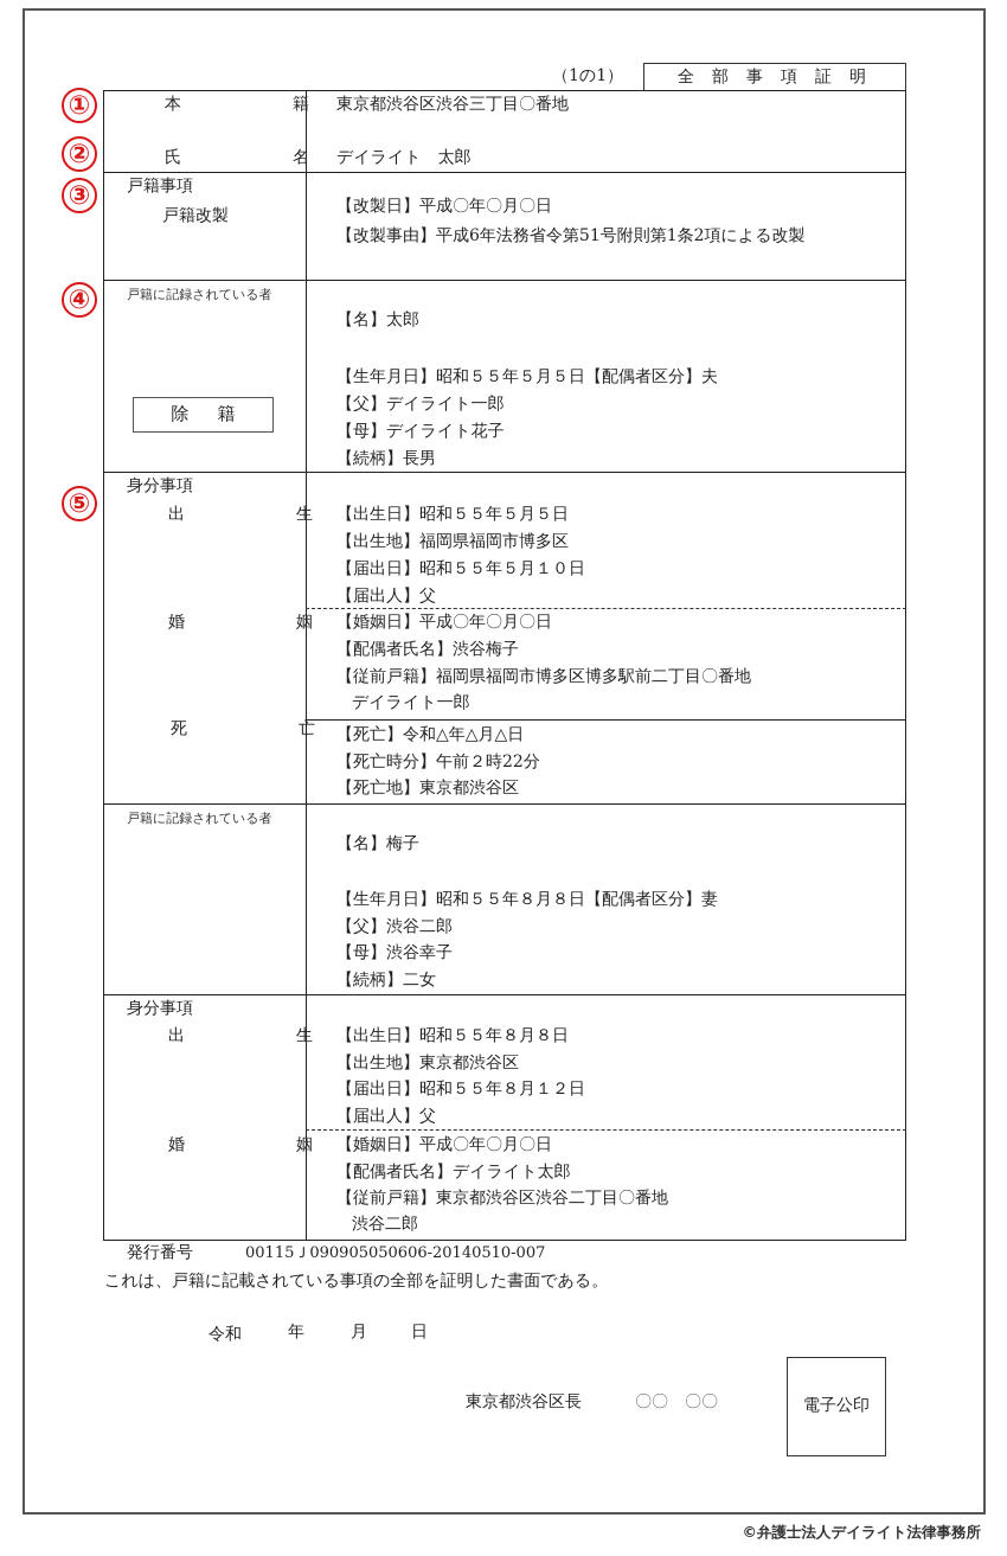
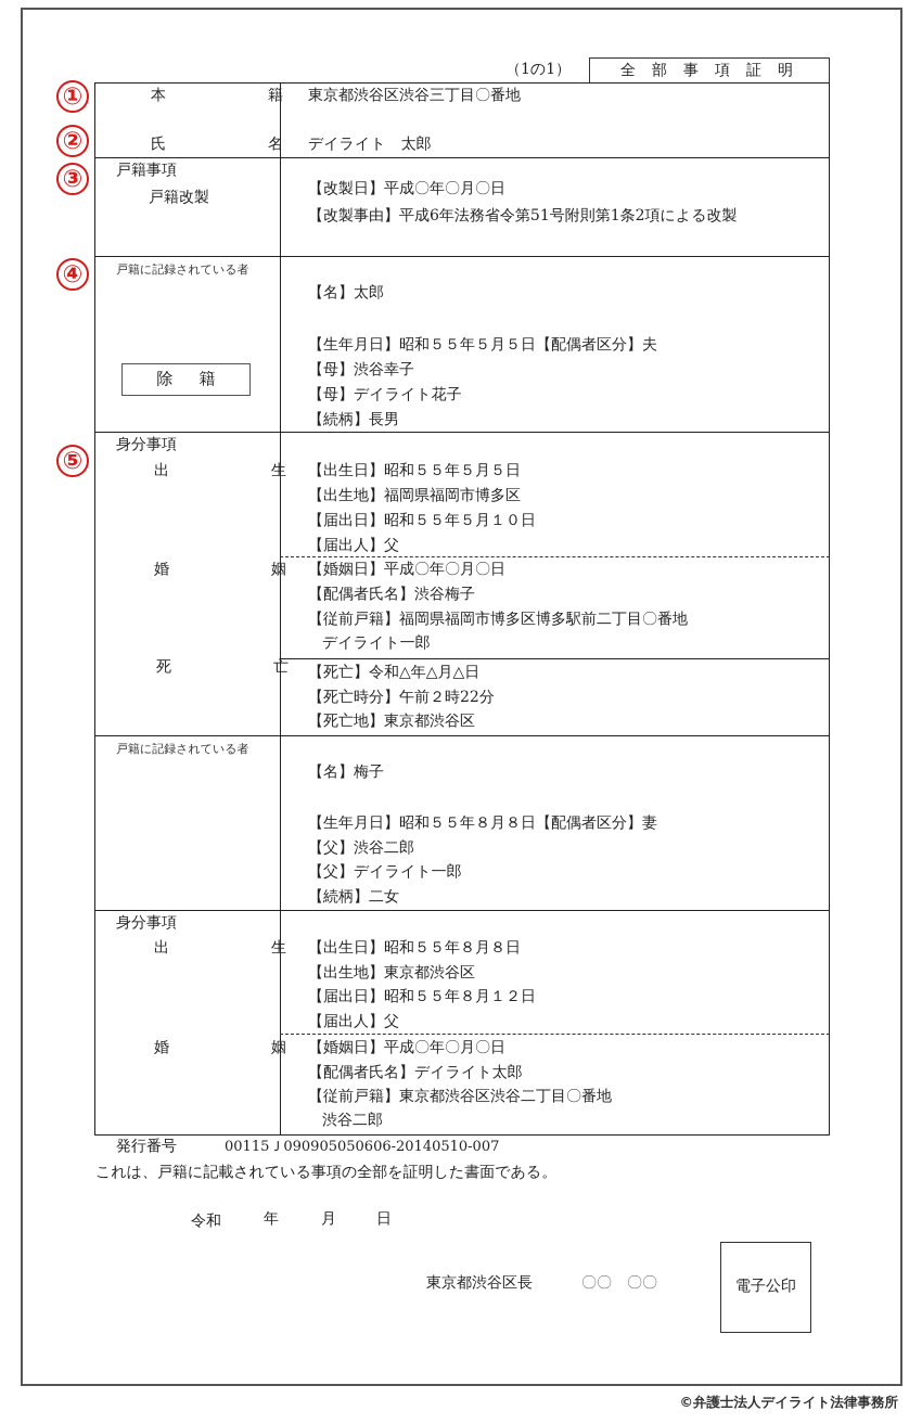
  （1の1）
  全部事項証明
  ①
  ②
  ③
  ④
  ⑤
  本 籍
  東京都渋谷区渋谷三丁目〇番地
  氏 名
  デイライト 太郎
  戸籍事項
  戸籍改製
  【改製日】平成〇年〇月〇日
  【改製事由】平成6年法務省令第51号附則第1条2項による改製
  戸籍に記録されている者
  除籍
  【名】太郎
  【生年月日】昭和５５年５月５日【配偶者区分】夫
- 【父】デイライト一郎
+ 【母】渋谷幸子
  【母】デイライト花子
  【続柄】長男
  身分事項
  出 生
  【出生日】昭和５５年５月５日
  【出生地】福岡県福岡市博多区
  【届出日】昭和５５年５月１０日
  【届出人】父
  婚 姻
  【婚姻日】平成〇年〇月〇日
  【配偶者氏名】渋谷梅子
  【従前戸籍】福岡県福岡市博多区博多駅前二丁目〇番地
  デイライト一郎
  死 亡
  【死亡】令和△年△月△日
  【死亡時分】午前２時22分
  【死亡地】東京都渋谷区
  戸籍に記録されている者
  【名】梅子
  【生年月日】昭和５５年８月８日【配偶者区分】妻
  【父】渋谷二郎
- 【母】渋谷幸子
+ 【父】デイライト一郎
  【続柄】二女
  身分事項
  出 生
  【出生日】昭和５５年８月８日
  【出生地】東京都渋谷区
  【届出日】昭和５５年８月１２日
  【届出人】父
  婚 姻
  【婚姻日】平成〇年〇月〇日
  【配偶者氏名】デイライト太郎
  【従前戸籍】東京都渋谷区渋谷二丁目〇番地
  渋谷二郎
  発行番号
  00115Ｊ090905050606-20140510-007
  これは、戸籍に記載されている事項の全部を証明した書面である。
  令和
  年
  月
  日
  東京都渋谷区長
  〇〇 〇〇
  電子公印
  ©弁護士法人デイライト法律事務所
